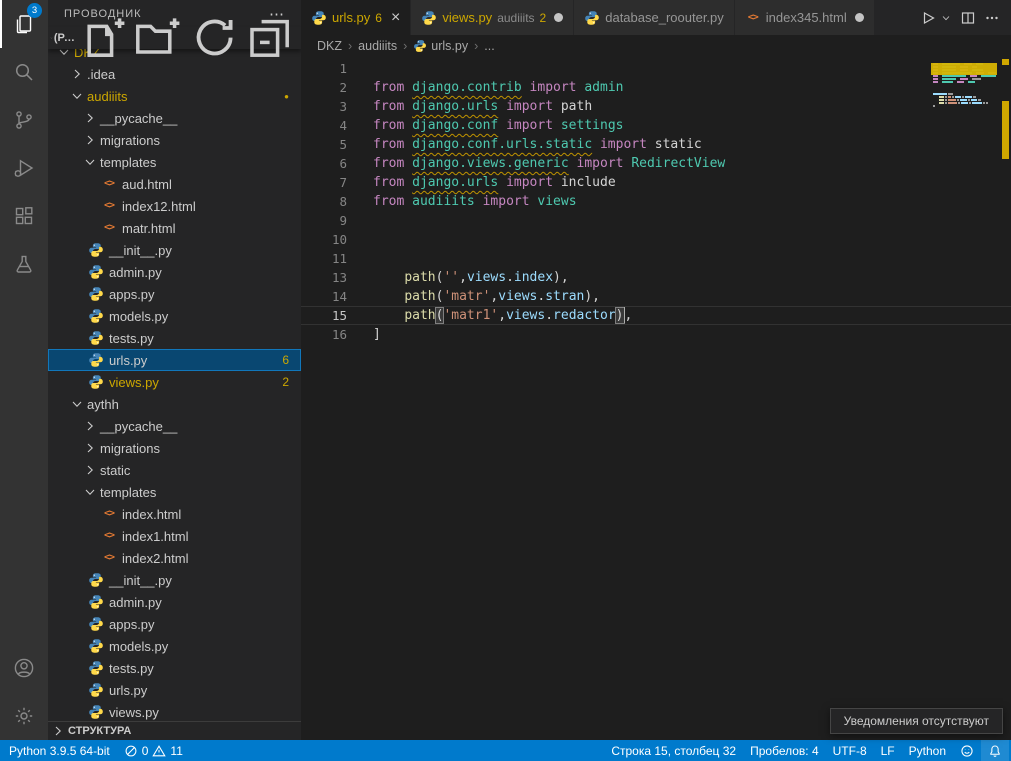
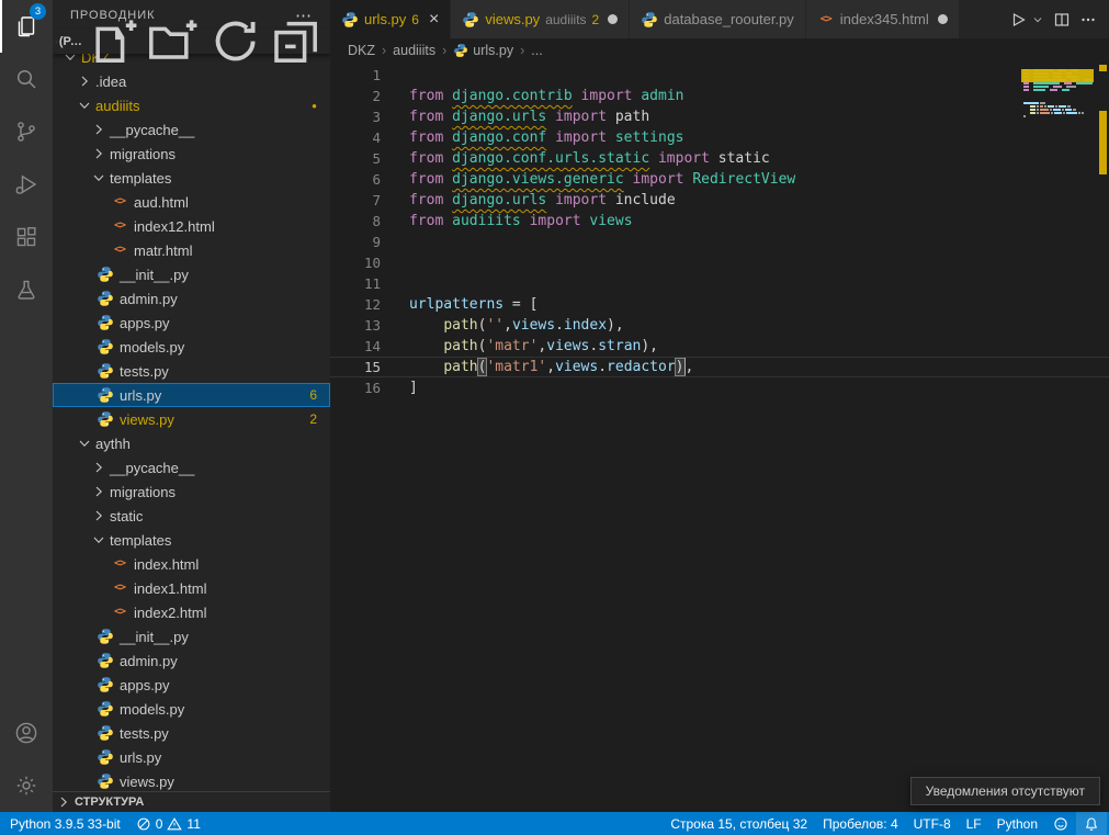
  3
  ПРОВОДНИК
  ⋯
  .idea
  audiiits
  ●
  __pycache__
  migrations
  templates
  <>
  aud.html
  <>
  index12.html
  <>
  matr.html
  __init__.py
  admin.py
  apps.py
  models.py
  tests.py
  urls.py
  6
  views.py
  2
  aythh
  __pycache__
  migrations
  static
  templates
  <>
  index.html
  <>
  index1.html
  <>
  index2.html
  __init__.py
  admin.py
  apps.py
  models.py
  tests.py
  urls.py
  views.py
  СТРУКТУРА
  urls.py
  6
  ×
  views.py
  audiiits
  2
  database_roouter.py
  <>
  index345.html
  DKZ
  ›
  audiiits
  ›
  urls.py
  ›
  ...
  1
  2
  from django.contrib import admin
  3
  from django.urls import path
  4
  from django.conf import settings
  5
  from django.conf.urls.static import static
  6
  from django.views.generic import RedirectView
  7
  from django.urls import include
  8
  from audiiits import views
  9
  10
  11
+ 12
+ urlpatterns = [
  13
  path('',views.index),
  14
  path('matr',views.stran),
  15
  path('matr1',views.redactor),
  16
  ]
- Python 3.9.5 64-bit
+ Python 3.9.5 33-bit
  0
  11
  Строка 15, столбец 32
  Пробелов: 4
  UTF-8
  LF
  Python
  Уведомления отсутствуют
